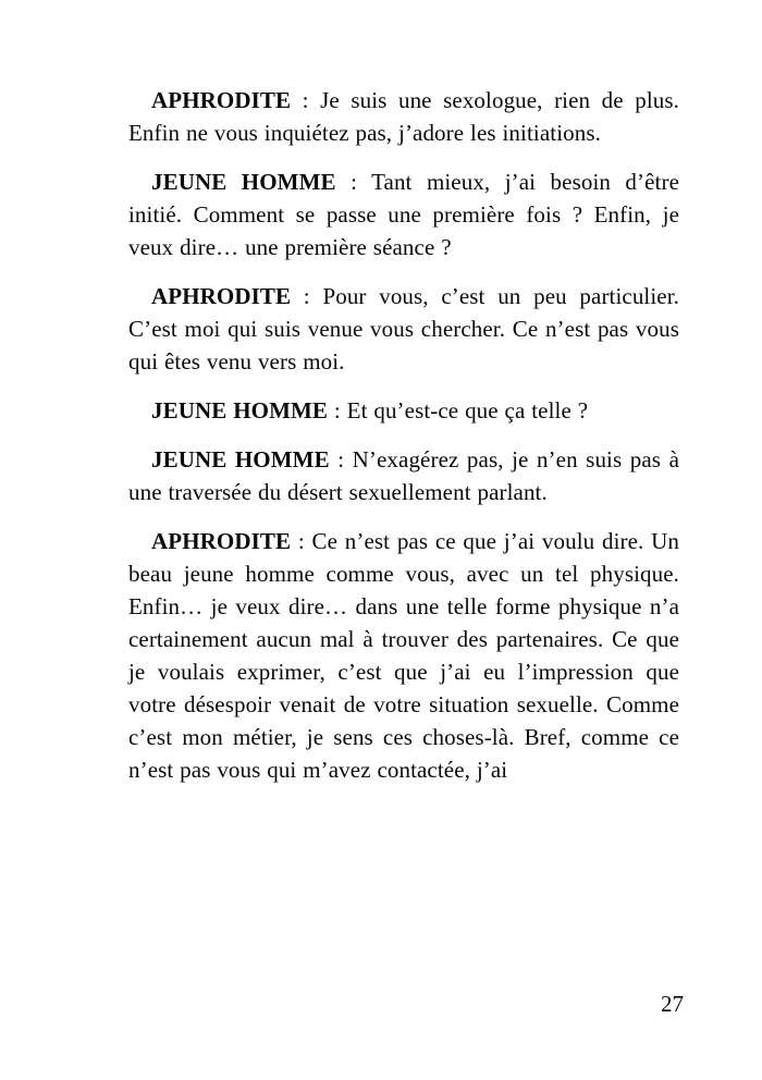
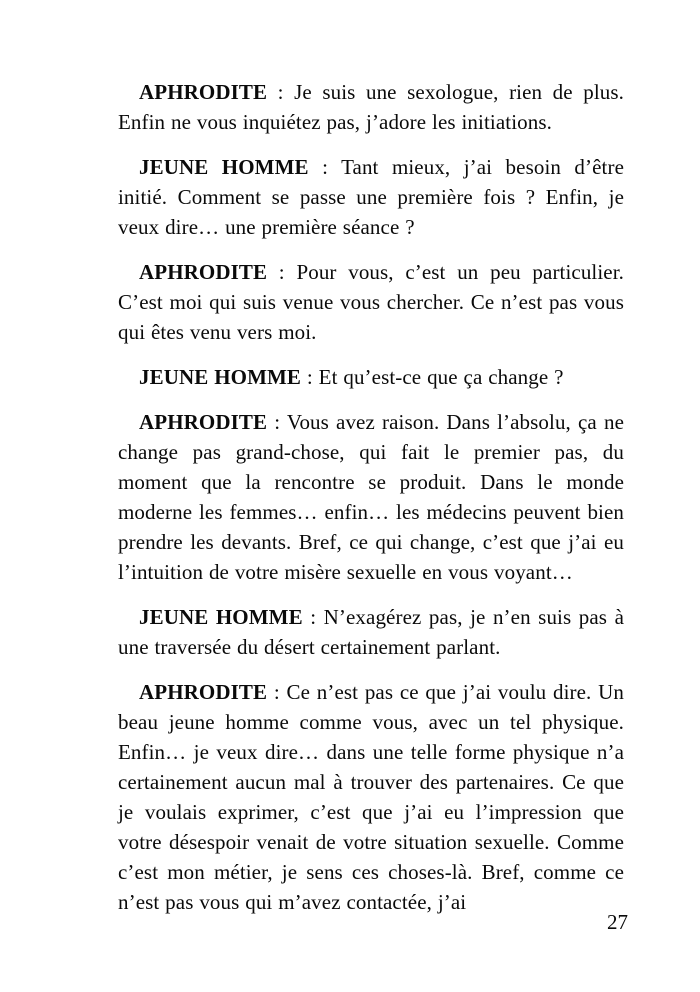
  APHRODITE : Je suis une sexologue, rien de plus. Enfin ne vous inquiétez pas, j’adore les initiations.
  JEUNE HOMME : Tant mieux, j’ai besoin d’être initié. Comment se passe une première fois ? Enfin, je veux dire… une première séance ?
  APHRODITE : Pour vous, c’est un peu particulier. C’est moi qui suis venue vous chercher. Ce n’est pas vous qui êtes venu vers moi.
- JEUNE HOMME : Et qu’est-ce que ça telle ?
+ JEUNE HOMME : Et qu’est-ce que ça change ?
+ APHRODITE : Vous avez raison. Dans l’absolu, ça ne change pas grand-chose, qui fait le premier pas, du moment que la rencontre se produit. Dans le monde moderne les femmes… enfin… les médecins peuvent bien prendre les devants. Bref, ce qui change, c’est que j’ai eu l’intuition de votre misère sexuelle en vous voyant…
- JEUNE HOMME : N’exagérez pas, je n’en suis pas à une traversée du désert sexuellement parlant.
+ JEUNE HOMME : N’exagérez pas, je n’en suis pas à une traversée du désert certainement parlant.
  APHRODITE : Ce n’est pas ce que j’ai voulu dire. Un beau jeune homme comme vous, avec un tel physique. Enfin… je veux dire… dans une telle forme physique n’a certainement aucun mal à trouver des partenaires. Ce que je voulais exprimer, c’est que j’ai eu l’impression que votre désespoir venait de votre situation sexuelle. Comme c’est mon métier, je sens ces choses-là. Bref, comme ce n’est pas vous qui m’avez contactée, j’ai
  27
